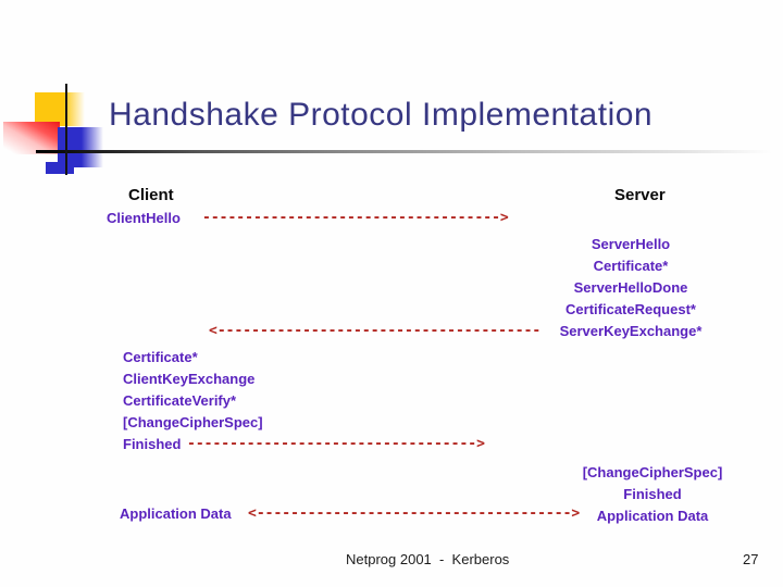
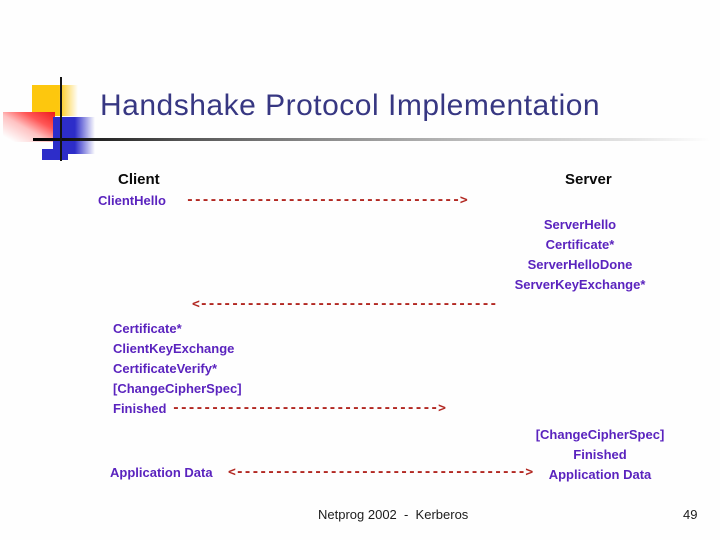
  Handshake Protocol Implementation
  Client
  Server
  ClientHello
  ----------------------------------->
  ServerHello
  Certificate*
  ServerHelloDone
- CertificateRequest*
  ServerKeyExchange*
  <--------------------------------------
  Certificate*
  ClientKeyExchange
  CertificateVerify*
  [ChangeCipherSpec]
  Finished
  ---------------------------------->
  [ChangeCipherSpec]
  Finished
  Application Data
  Application Data
  <------------------------------------->
- Netprog 2001 - Kerberos
+ Netprog 2002 - Kerberos
- 27
+ 49
